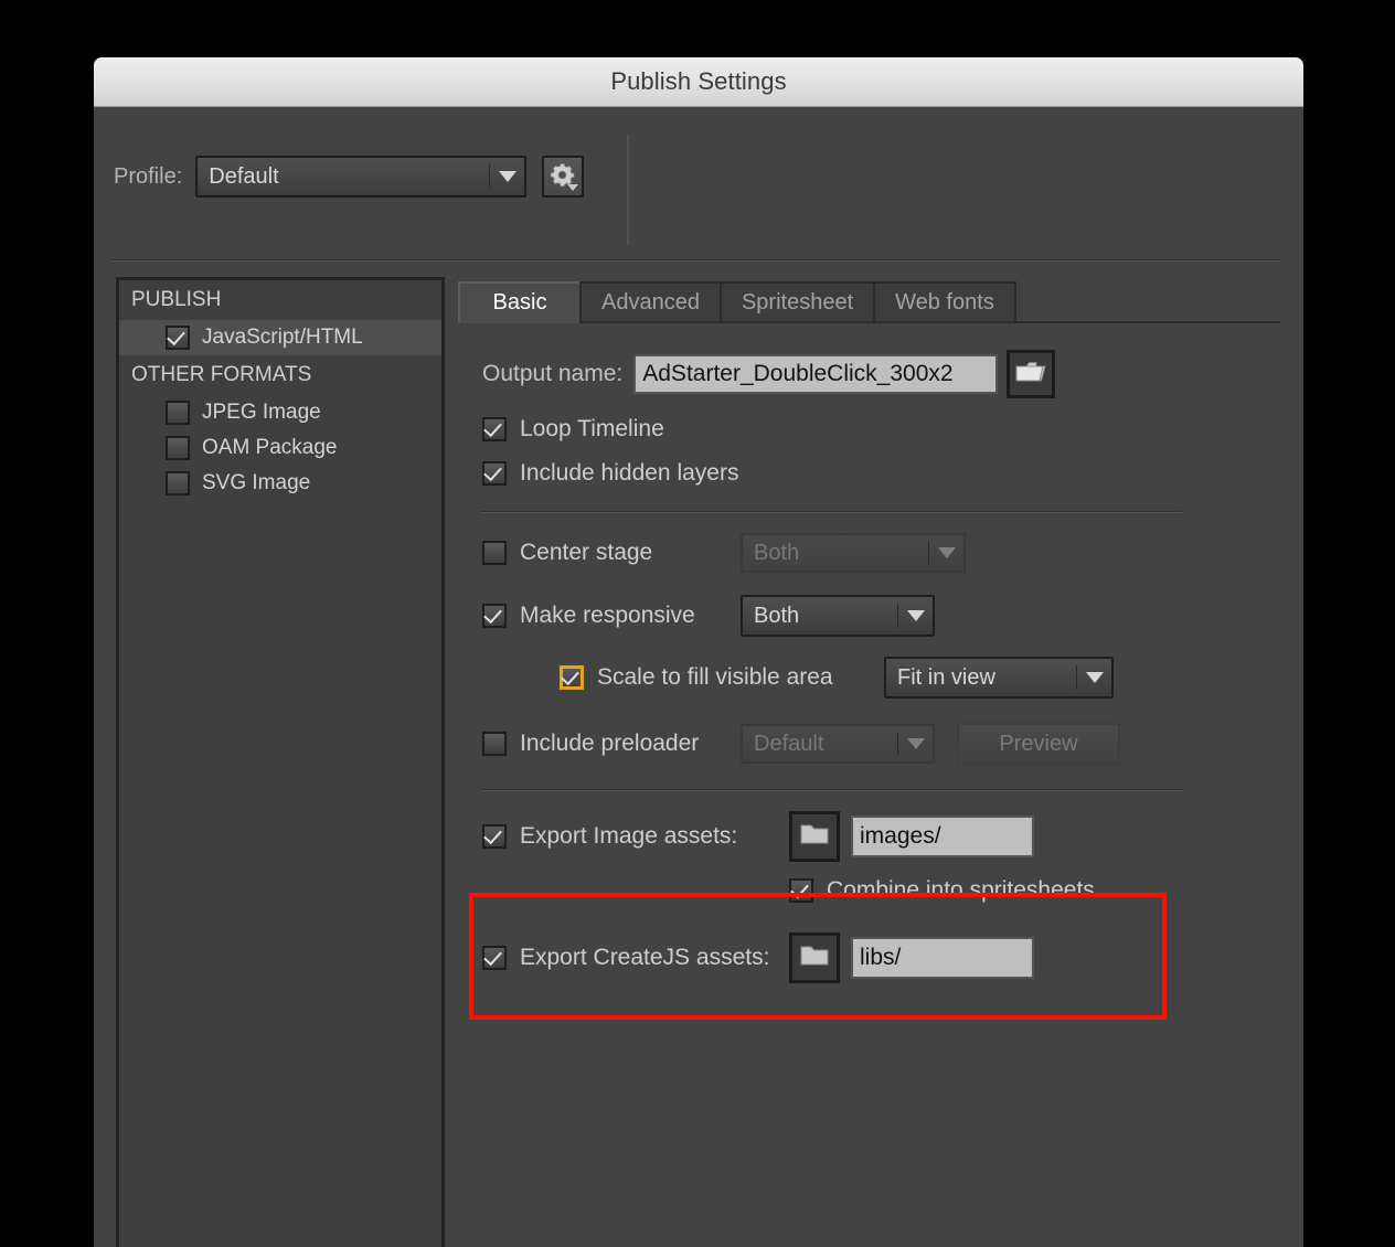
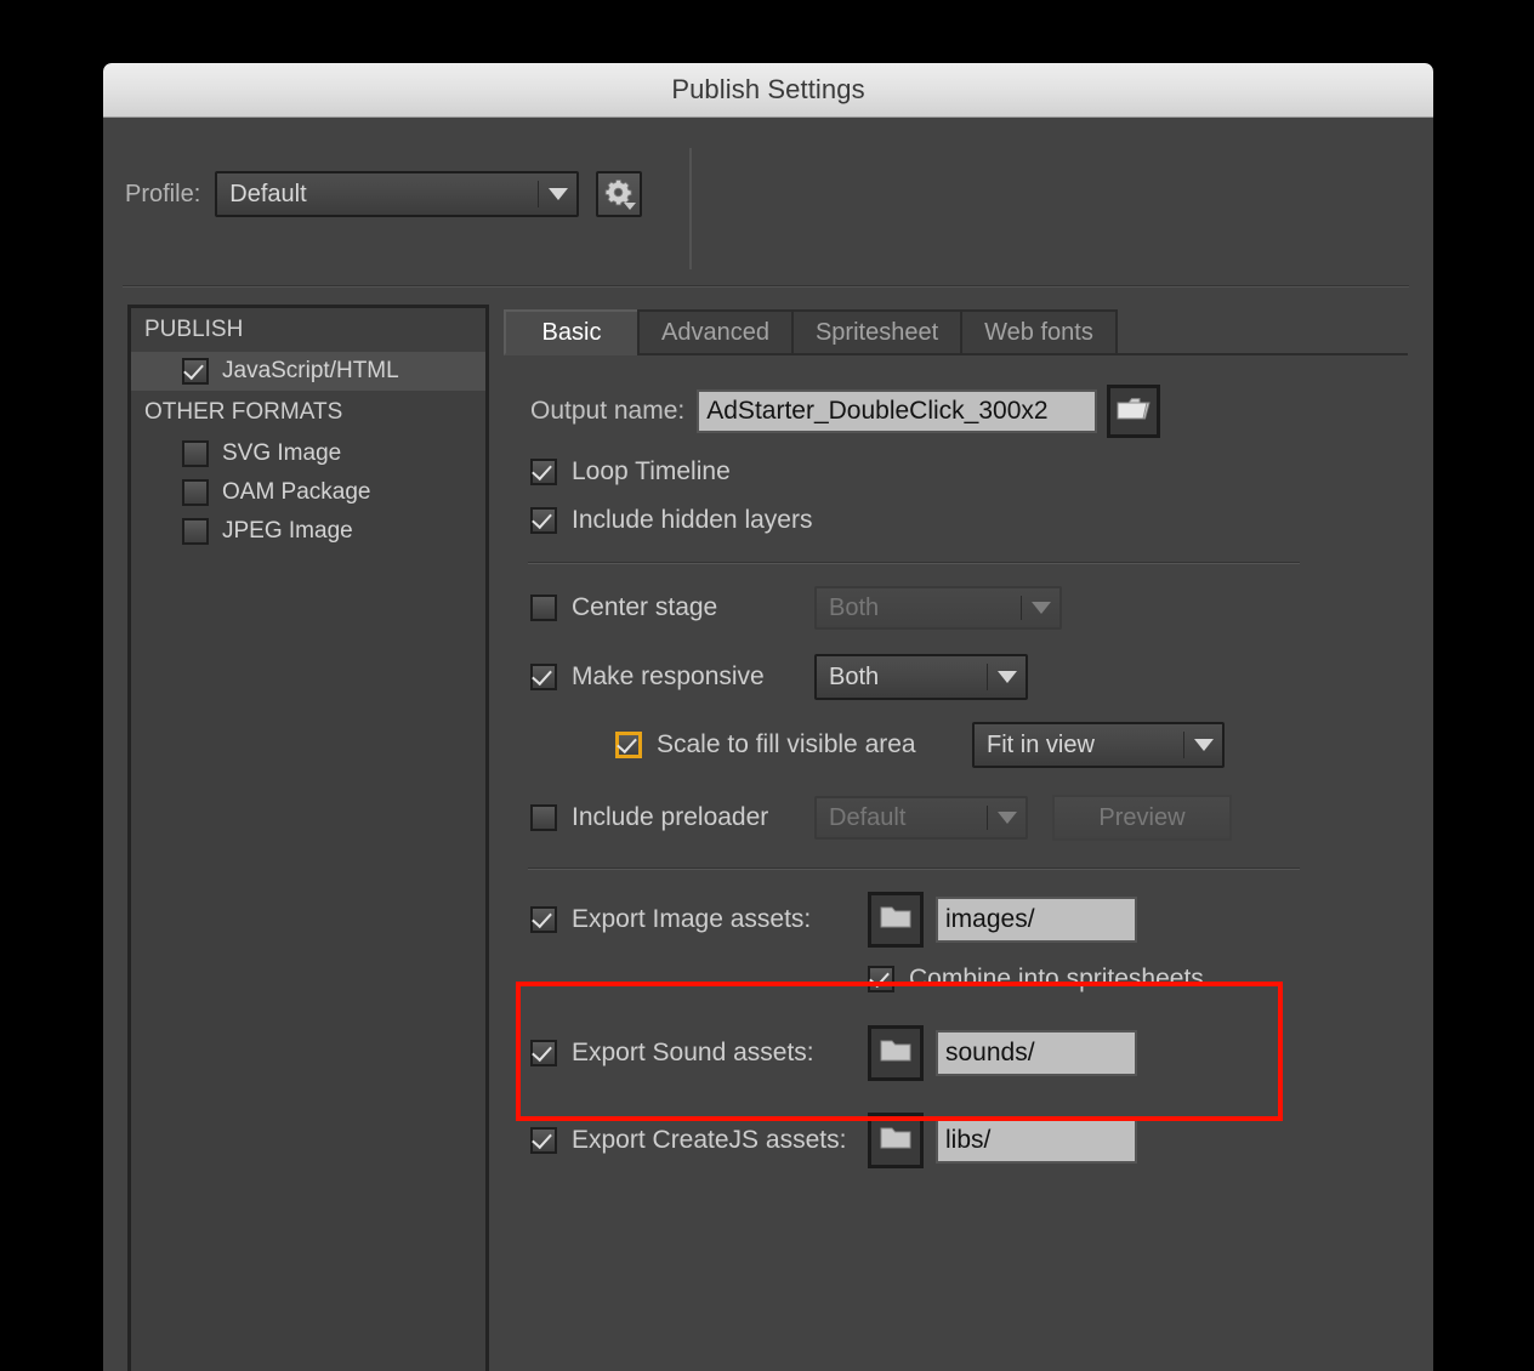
  Publish Settings
  Profile:
  Default
  PUBLISH
  JavaScript/HTML
  OTHER FORMATS
- JPEG Image
+ SVG Image
  OAM Package
- SVG Image
+ JPEG Image
  Basic
  Advanced
  Spritesheet
  Web fonts
  Output name:
  AdStarter_DoubleClick_300x2
  Loop Timeline
  Include hidden layers
  Center stage
  Both
  Make responsive
  Both
  Scale to fill visible area
  Fit in view
  Include preloader
  Default
  Preview
  Export Image assets:
  images/
  Combine into spritesheets
+ Export Sound assets:
+ sounds/
  Export CreateJS assets:
  libs/
